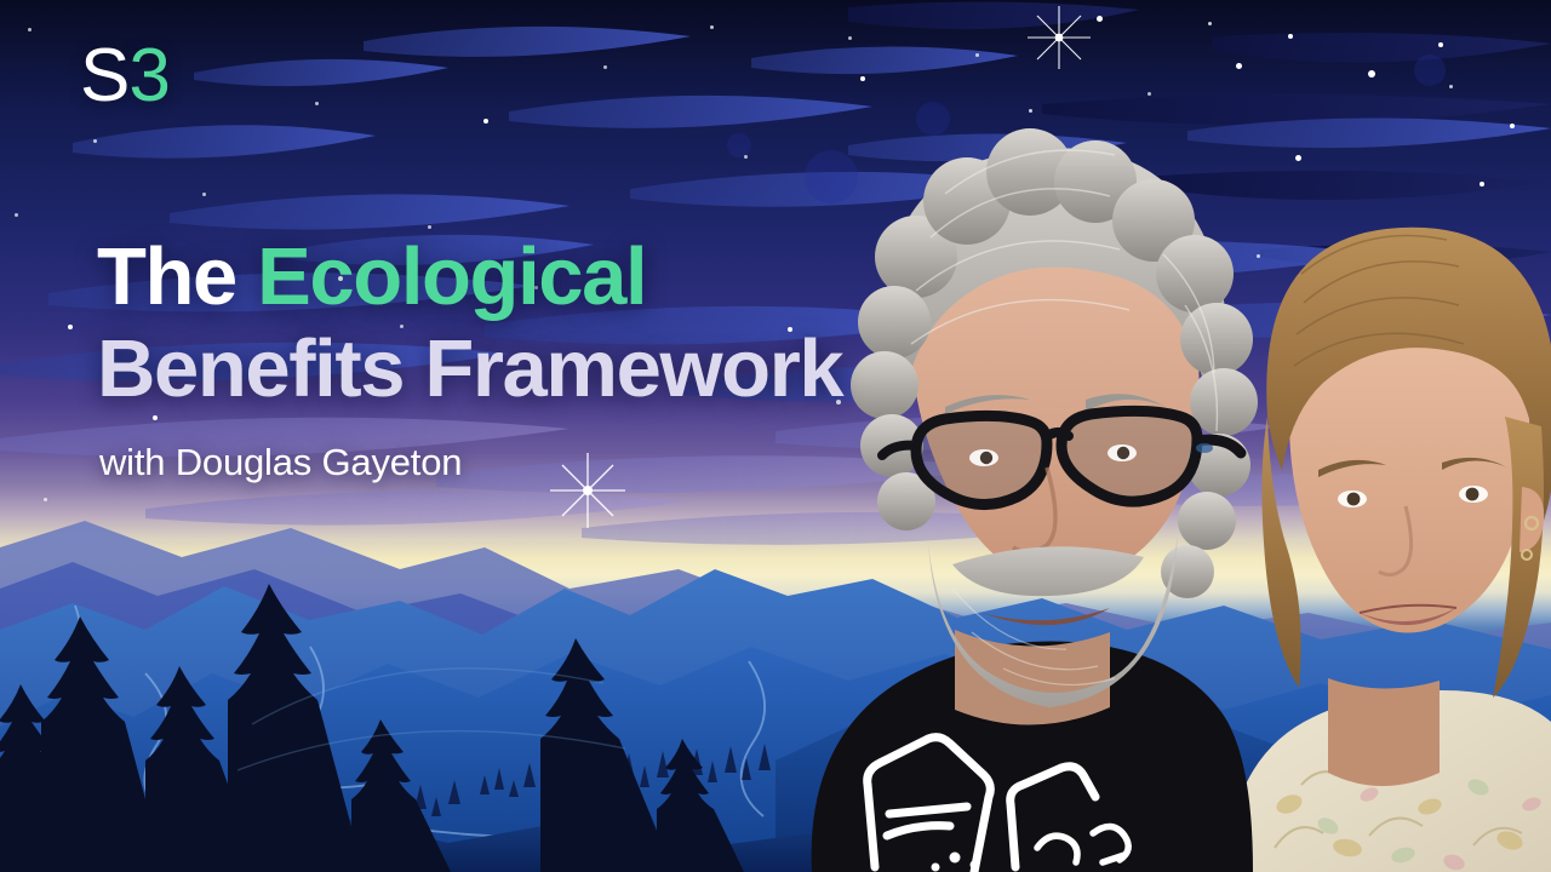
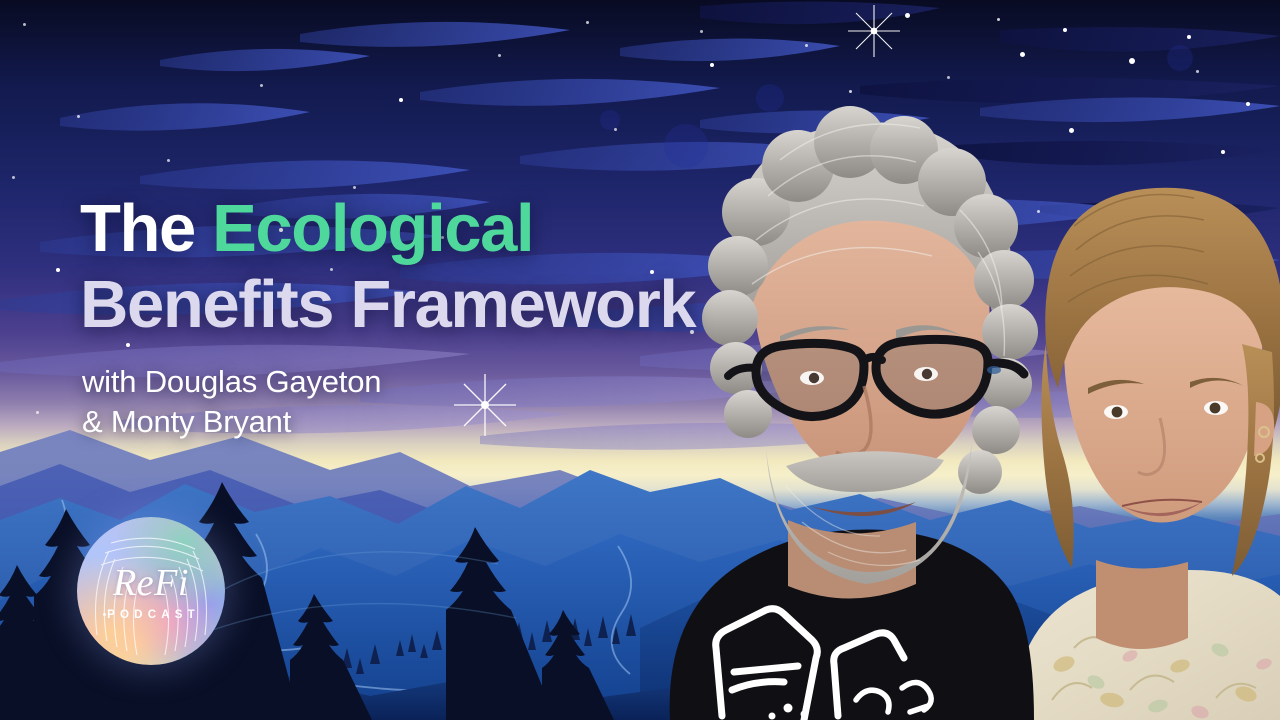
- S3
  The Ecological
  Benefits Framework
  with Douglas Gayeton
+ & Monty Bryant
+ ReFi
+ PODCAST
